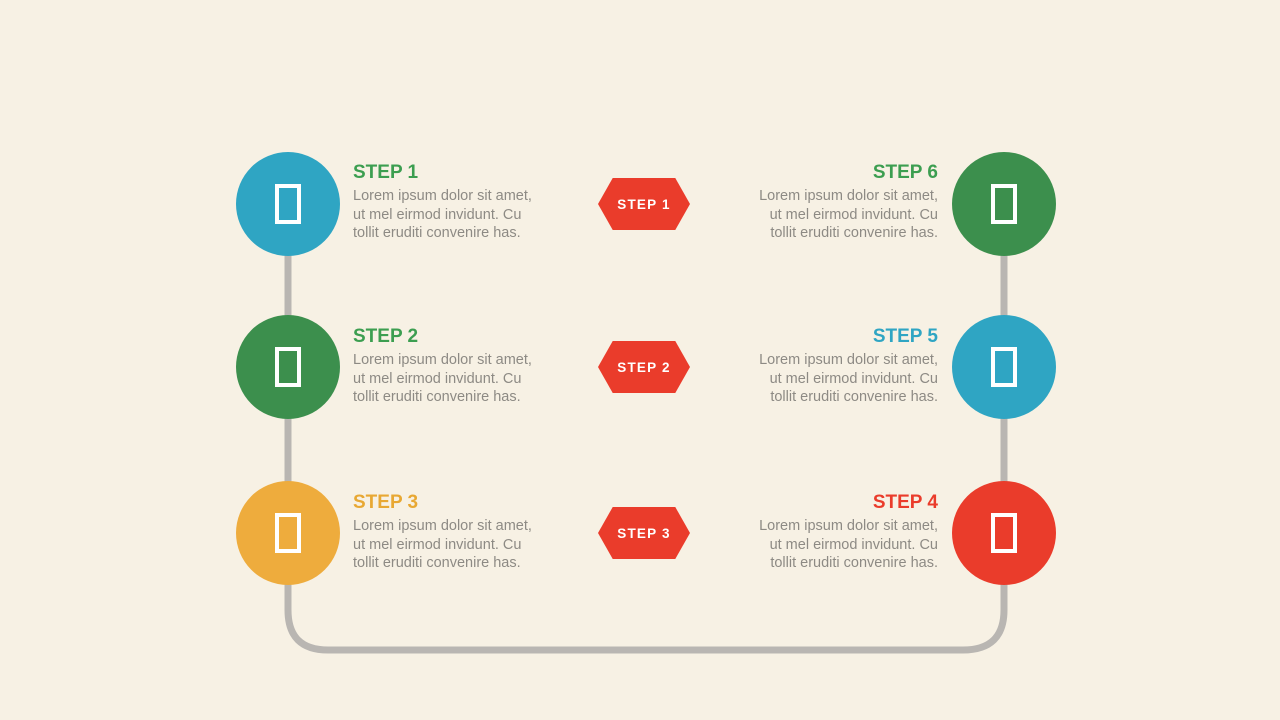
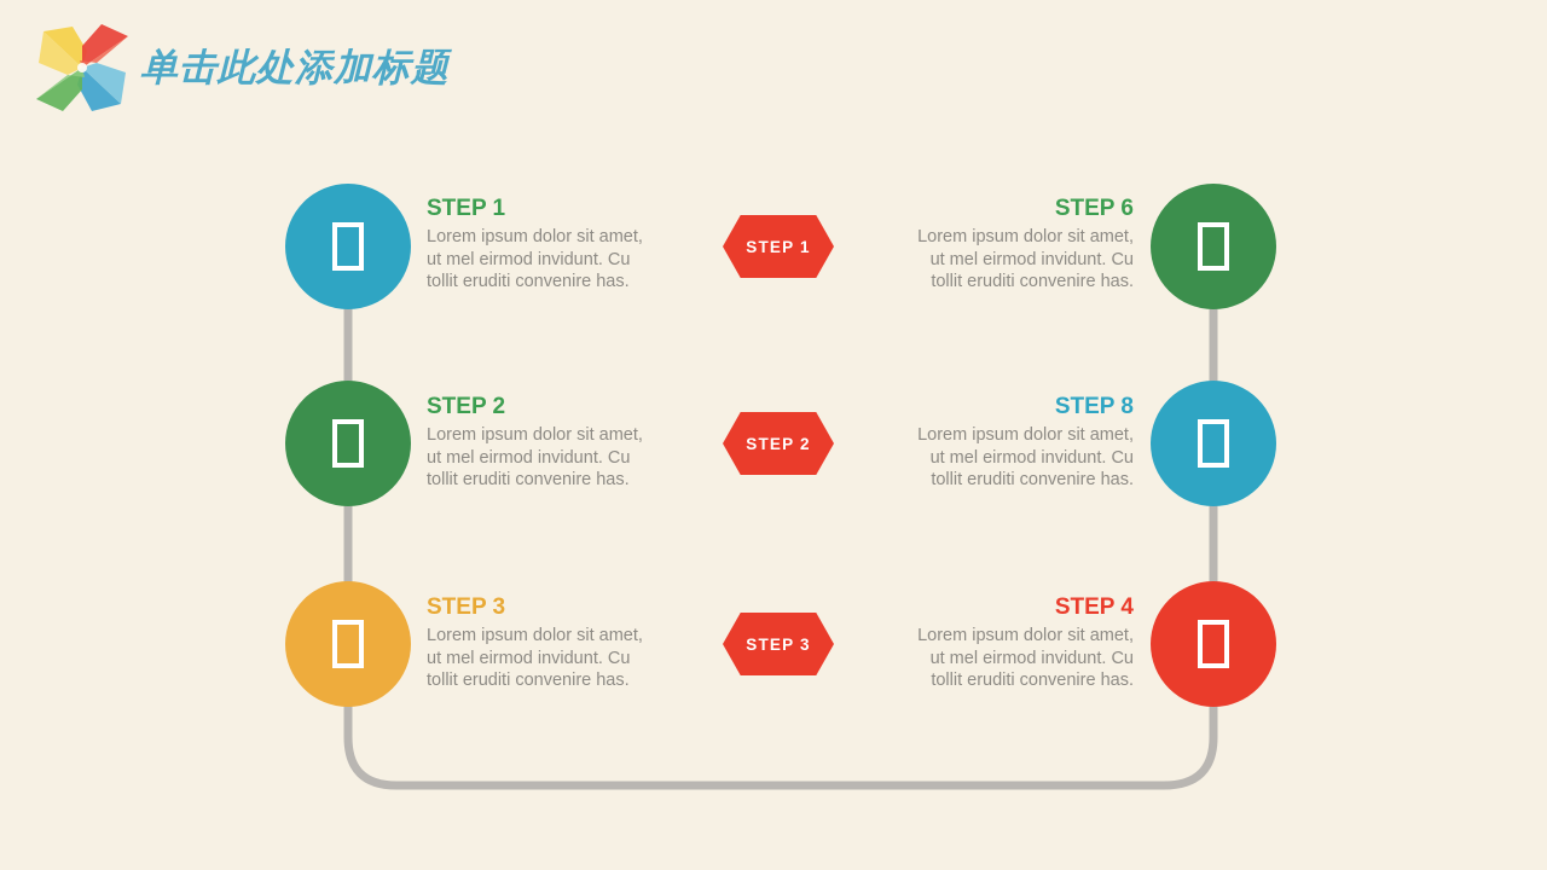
+ 单击此处添加标题
  STEP 1
  Lorem ipsum dolor sit amet, ut mel eirmod invidunt. Cu tollit eruditi convenire has.
  STEP 2
  Lorem ipsum dolor sit amet, ut mel eirmod invidunt. Cu tollit eruditi convenire has.
  STEP 3
  Lorem ipsum dolor sit amet, ut mel eirmod invidunt. Cu tollit eruditi convenire has.
  STEP 6
  Lorem ipsum dolor sit amet, ut mel eirmod invidunt. Cu tollit eruditi convenire has.
- STEP 5
+ STEP 8
  Lorem ipsum dolor sit amet, ut mel eirmod invidunt. Cu tollit eruditi convenire has.
  STEP 4
  Lorem ipsum dolor sit amet, ut mel eirmod invidunt. Cu tollit eruditi convenire has.
  STEP 1
  STEP 2
  STEP 3
